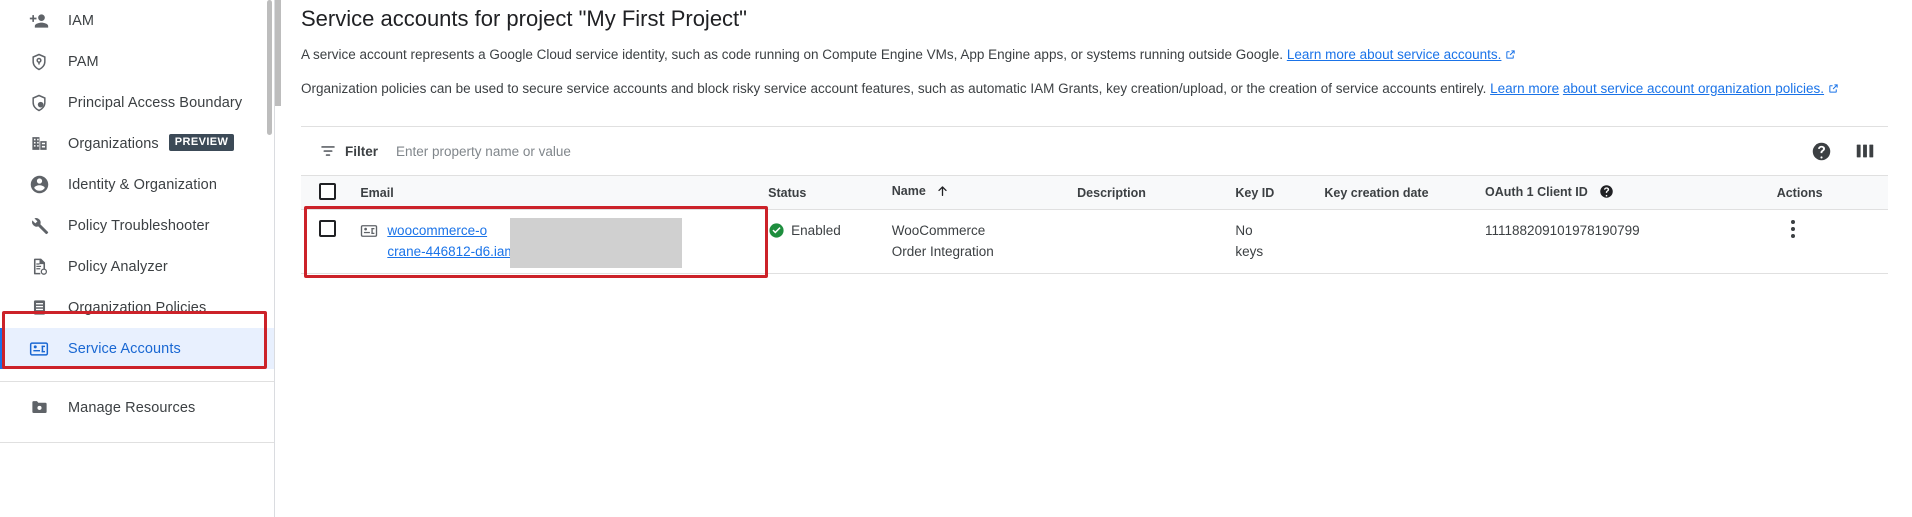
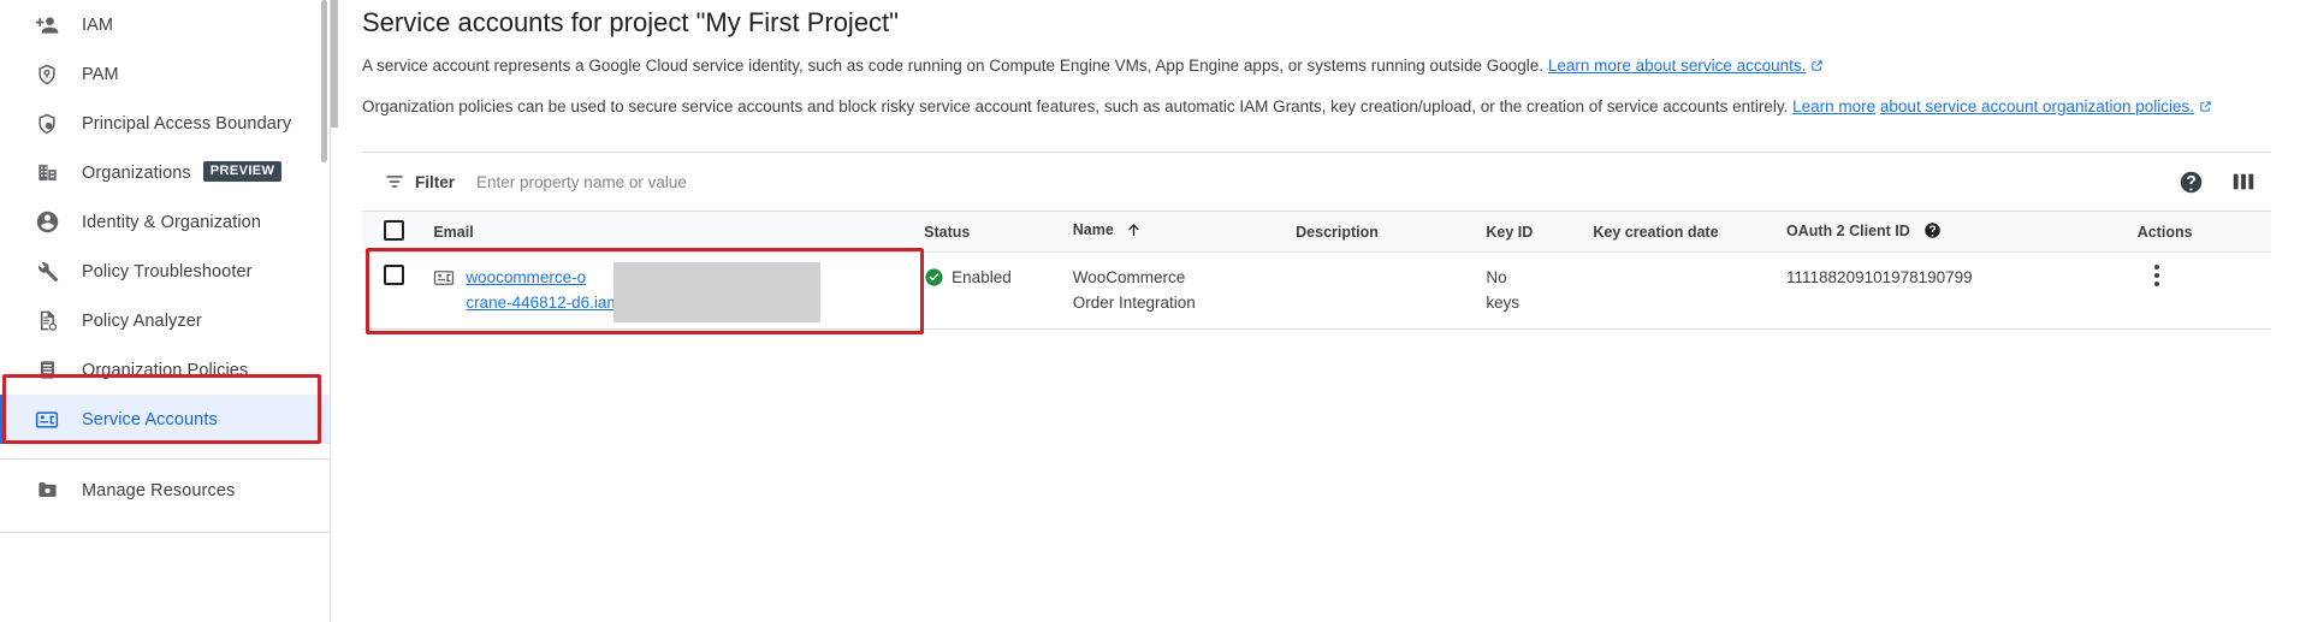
  IAM
  PAM
  Principal Access Boundary
  Organizations
  PREVIEW
  Identity & Organization
  Policy Troubleshooter
  Policy Analyzer
  Organization Policies
  Service Accounts
  Manage Resources
  Service accounts for project "My First Project"
  A service account represents a Google Cloud service identity, such as code running on Compute Engine VMs, App Engine apps, or systems running outside Google. Learn more about service accounts.
  Organization policies can be used to secure service accounts and block risky service account features, such as automatic IAM Grants, key creation/upload, or the creation of service accounts entirely. Learn more about service account organization policies.
  Filter
  Enter property name or value
- 	Email	Status	Name	Description	Key ID	Key creation date	OAuth 1 Client ID	Actions
+ 	Email	Status	Name	Description	Key ID	Key creation date	OAuth 2 Client ID	Actions
  	woocommerce-ocrane-446812-d6.ia	Enabled	WooCommerce Order Integration		No keys		111188209101978190799
